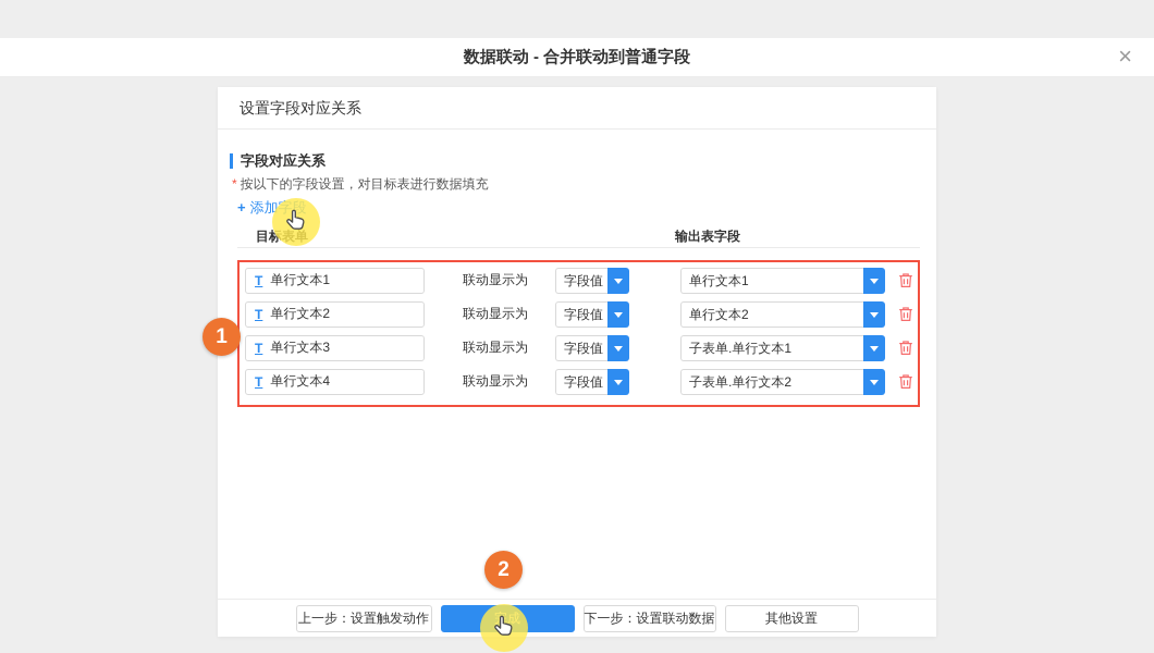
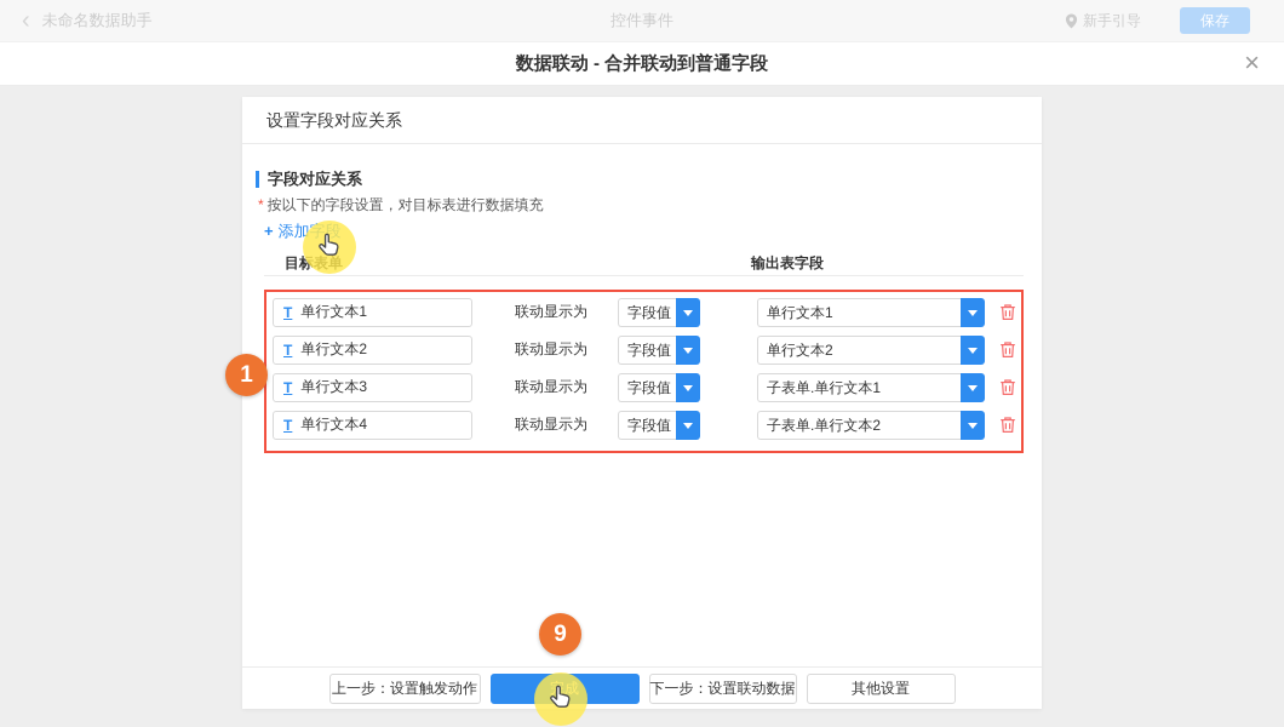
+ ‹
+ 未命名数据助手
+ 控件事件
+ 新手引导
+ 保存
  数据联动 - 合并联动到普通字段
  ×
  设置字段对应关系
  字段对应关系
  * 按以下的字段设置，对目标表进行数据填充
  + 添加字段
  目标表单
  输出表字段
  T
  单行文本1
  联动显示为
  字段值
  单行文本1
  T
  单行文本2
  联动显示为
  字段值
  单行文本2
  T
  单行文本3
  联动显示为
  字段值
  子表单.单行文本1
  T
  单行文本4
  联动显示为
  字段值
  子表单.单行文本2
  上一步：设置触发动作
  下一步：设置联动数据
  其他设置
  1
- 2
+ 9
